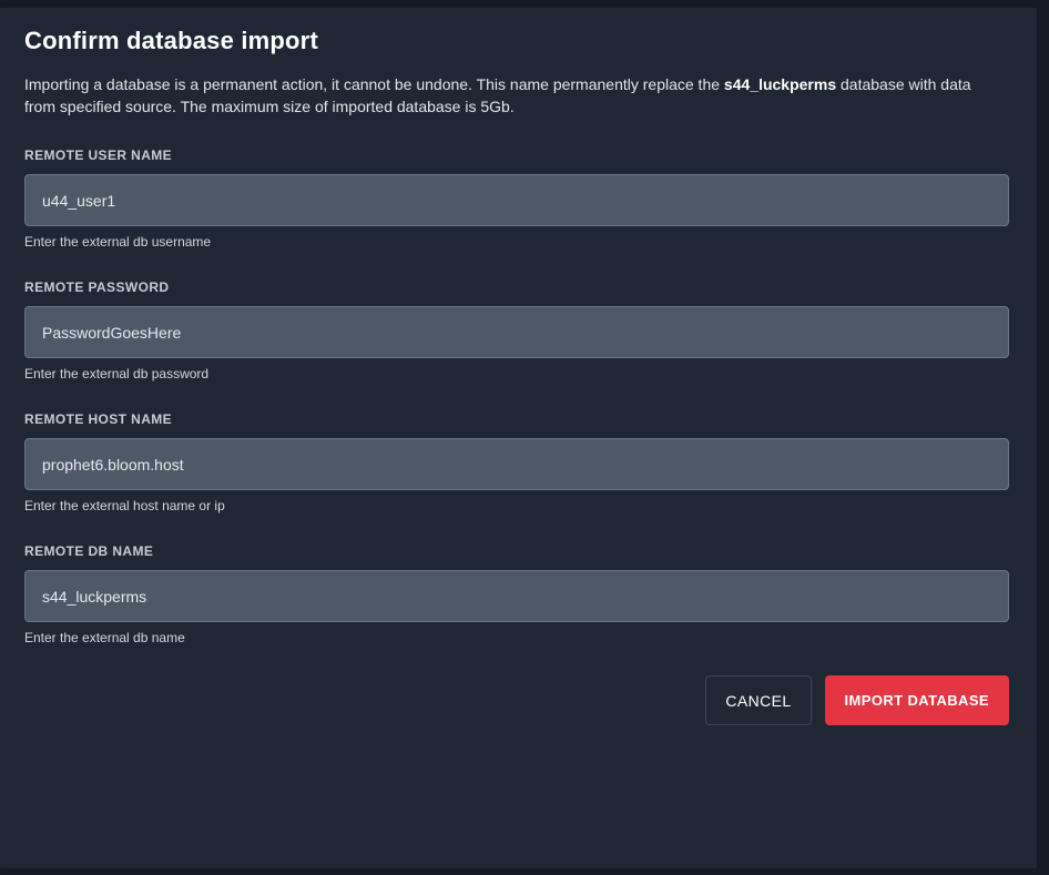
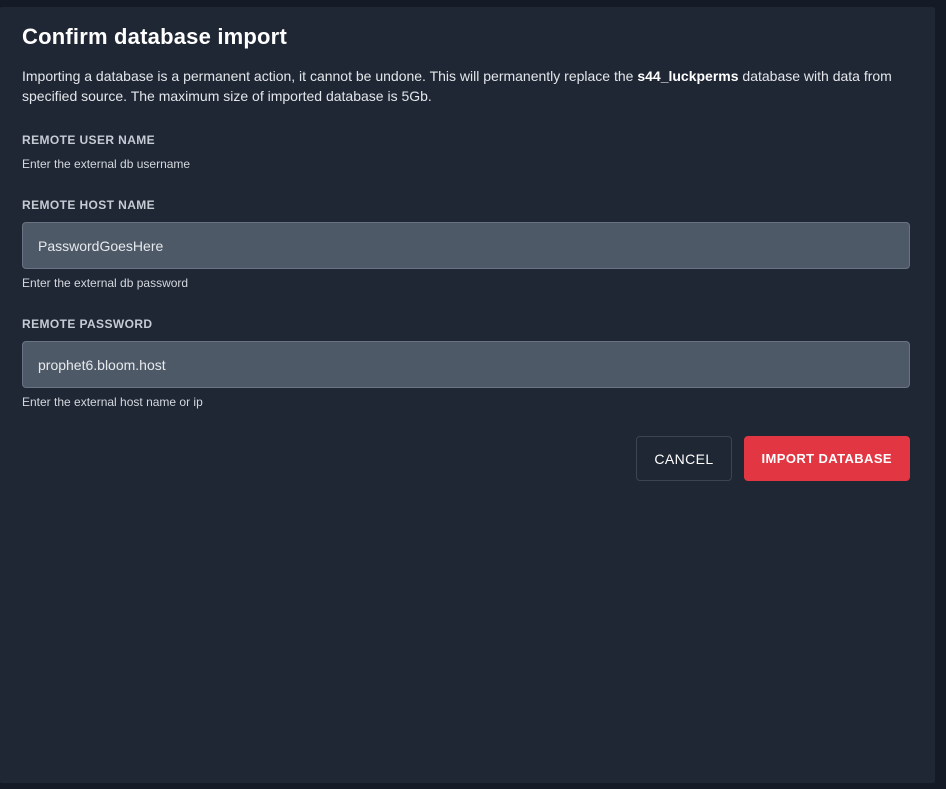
  Confirm database import
- Importing a database is a permanent action, it cannot be undone. This name permanently replace the s44_luckperms database with data from specified source. The maximum size of imported database is 5Gb.
+ Importing a database is a permanent action, it cannot be undone. This will permanently replace the s44_luckperms database with data from specified source. The maximum size of imported database is 5Gb.
  REMOTE USER NAME
- u44_user1
  Enter the external db username
- REMOTE PASSWORD
+ REMOTE HOST NAME
  PasswordGoesHere
  Enter the external db password
- REMOTE HOST NAME
+ REMOTE PASSWORD
  prophet6.bloom.host
  Enter the external host name or ip
- REMOTE DB NAME
- s44_luckperms
- Enter the external db name
  CANCEL
  IMPORT DATABASE
